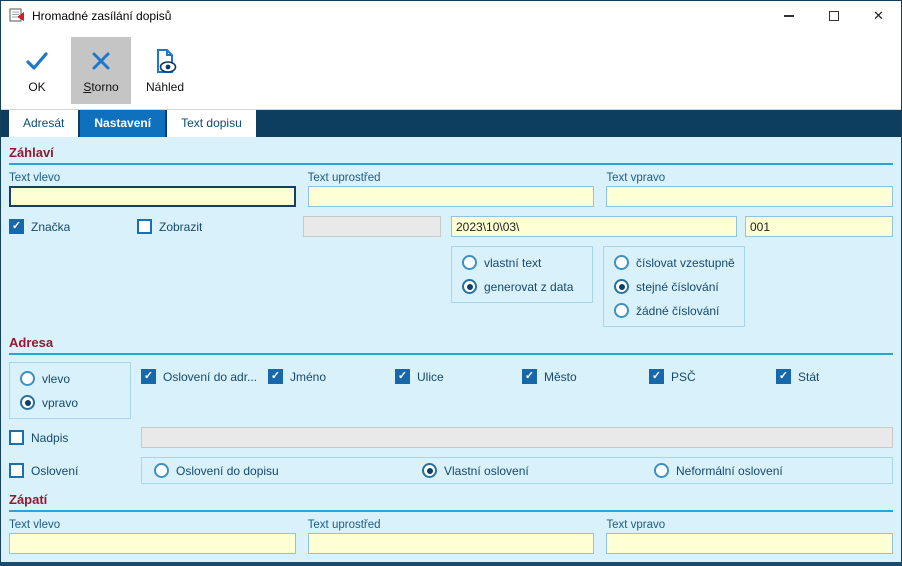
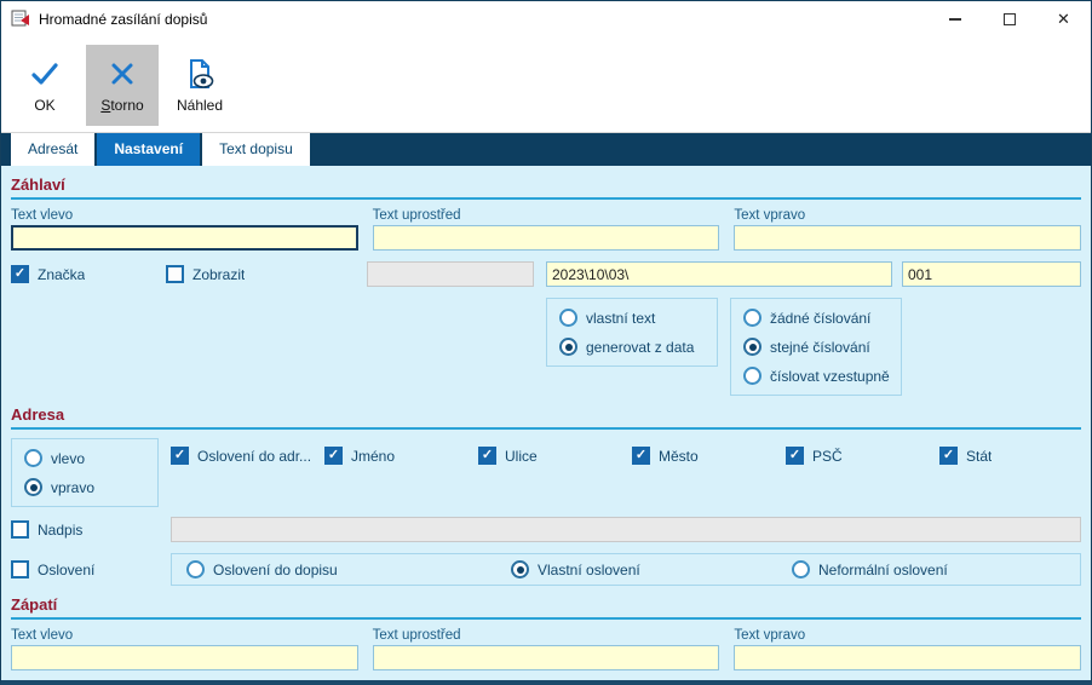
  Hromadné zasílání dopisů
  ✕
  OK
  Storno
  Náhled
  Adresát
  Nastavení
  Text dopisu
  Záhlaví
  Text vlevo
  Text uprostřed
  Text vpravo
  Značka
  Zobrazit
  2023\10\03\
  001
  vlastní text
  generovat z data
- číslovat vzestupně
+ žádné číslování
  stejné číslování
- žádné číslování
+ číslovat vzestupně
  Adresa
  vlevo
  vpravo
  Oslovení do adr...
  Jméno
  Ulice
  Město
  PSČ
  Stát
  Nadpis
  Oslovení
  Oslovení do dopisu
  Vlastní oslovení
  Neformální oslovení
  Zápatí
  Text vlevo
  Text uprostřed
  Text vpravo
